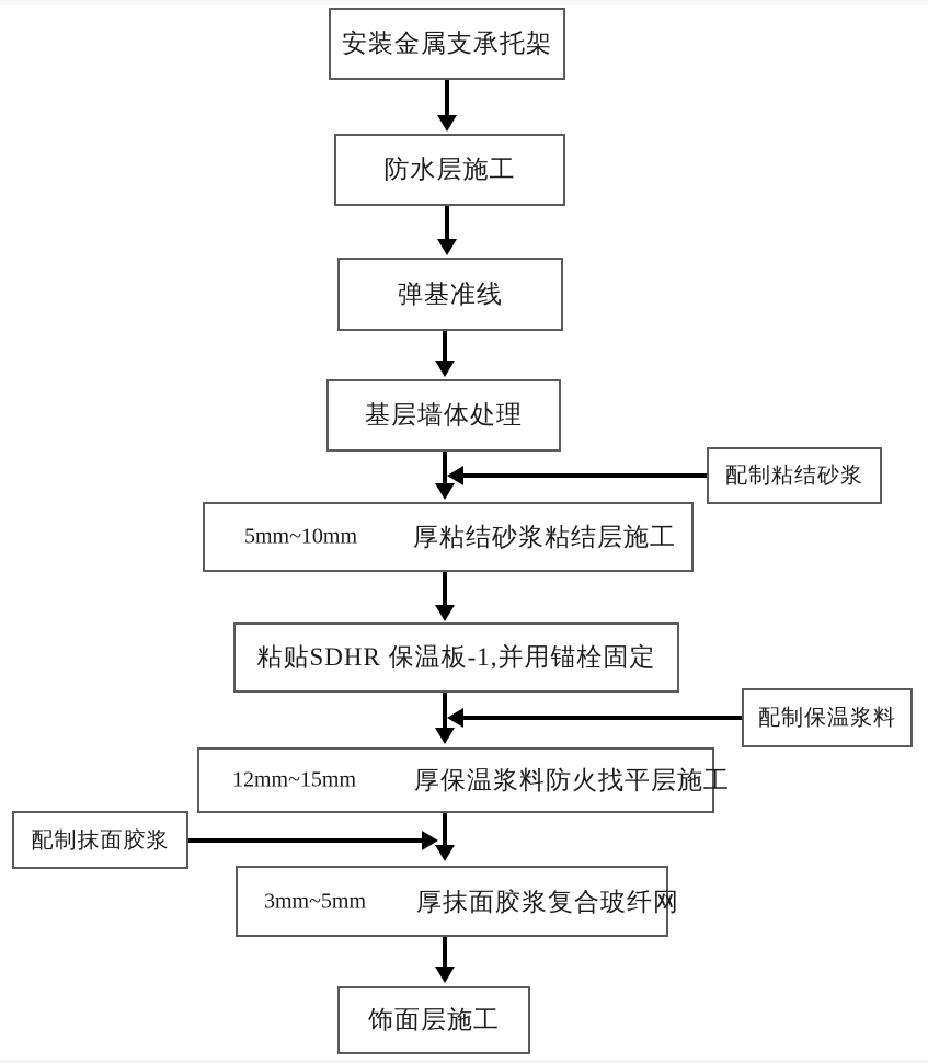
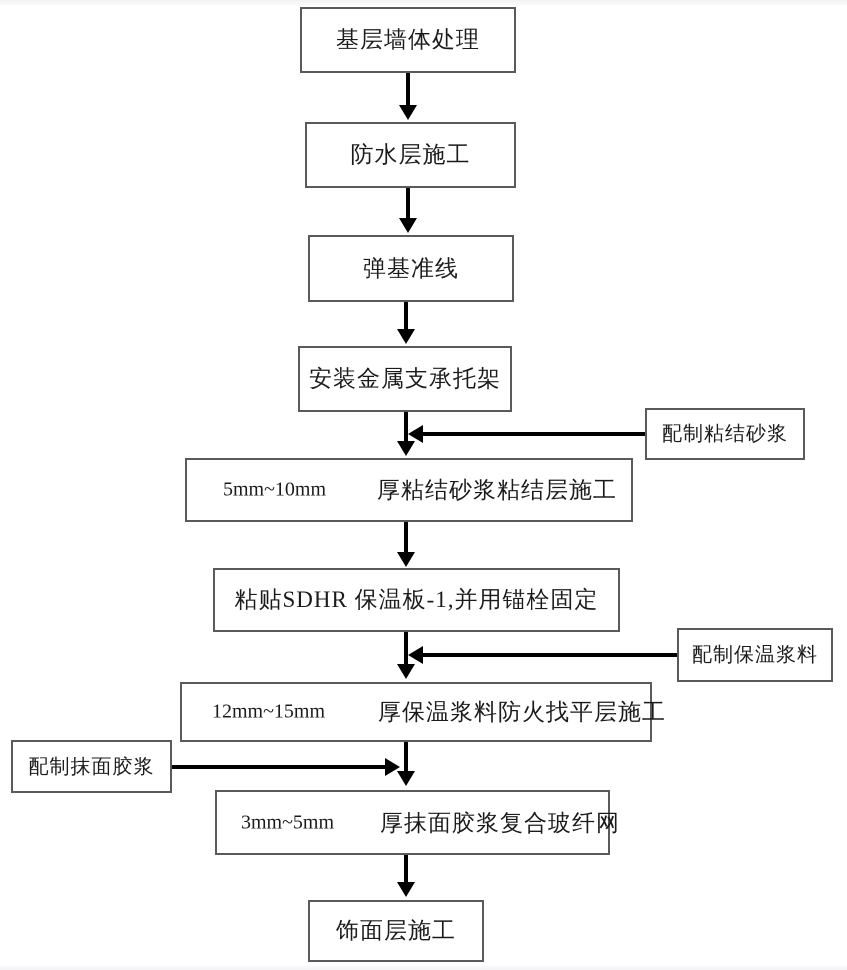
- 安装金属支承托架
+ 基层墙体处理
  防水层施工
  弹基准线
- 基层墙体处理
+ 安装金属支承托架
  5mm~10mm
  厚粘结砂浆粘结层施工
  粘贴SDHR 保温板-1,并用锚栓固定
  12mm~15mm
  厚保温浆料防火找平层施工
  3mm~5mm
  厚抹面胶浆复合玻纤网
  饰面层施工
  配制粘结砂浆
  配制保温浆料
  配制抹面胶浆
